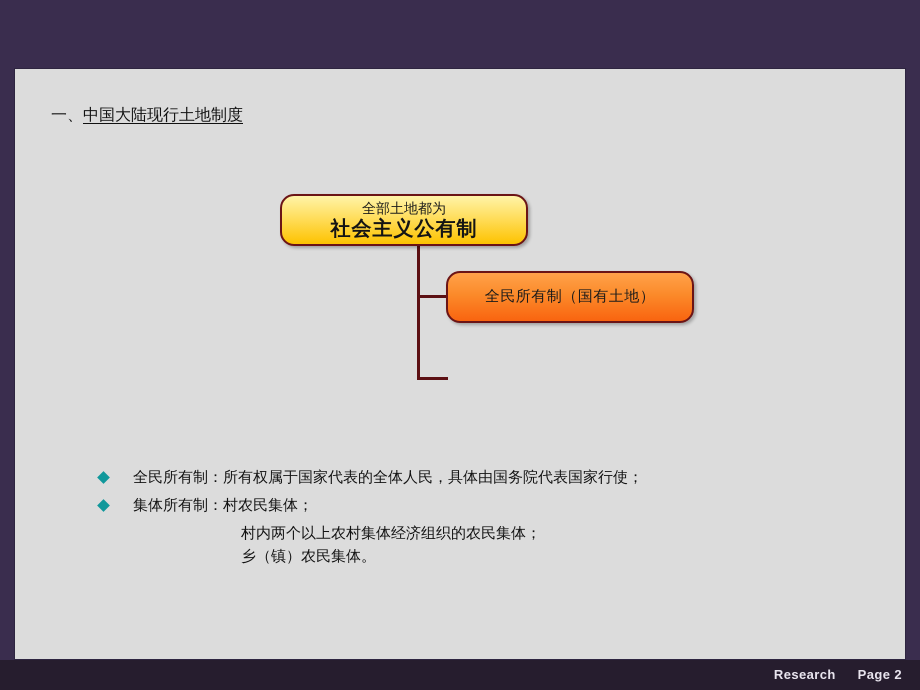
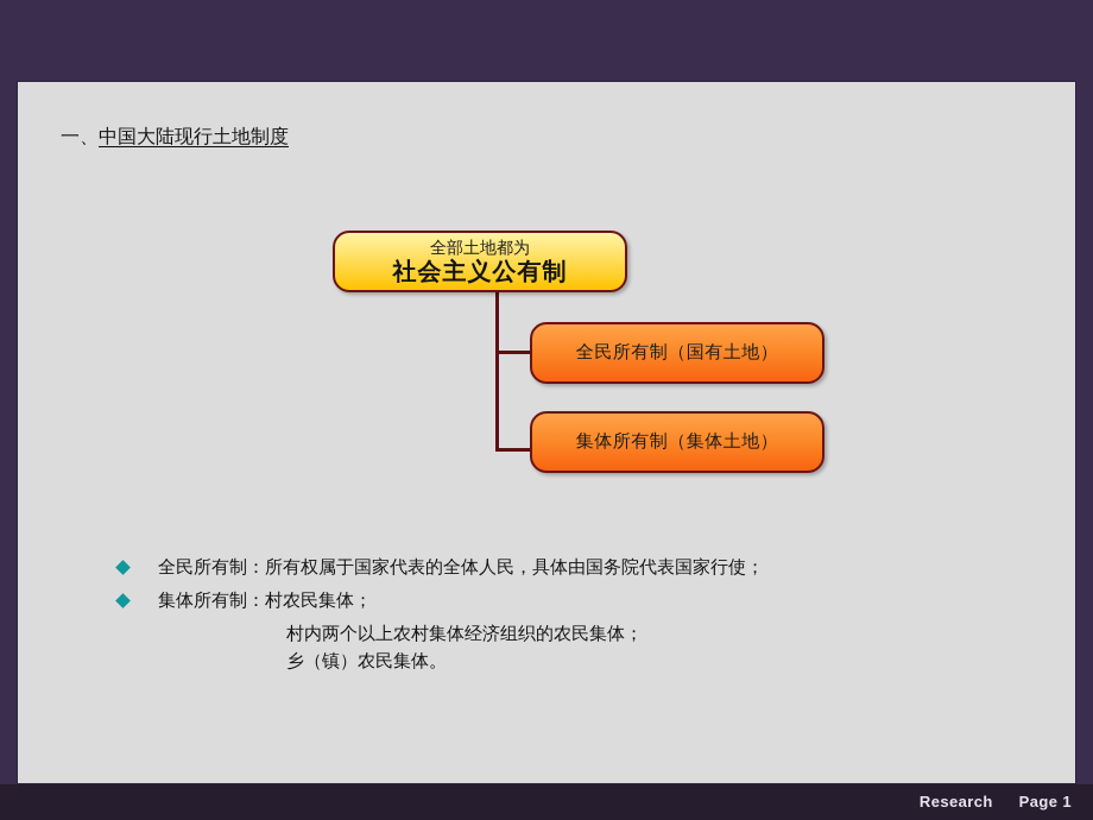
  一、中国大陆现行土地制度
  全部土地都为
  社会主义公有制
  全民所有制（国有土地）
+ 集体所有制（集体土地）
  全民所有制：所有权属于国家代表的全体人民，具体由国务院代表国家行使；
  集体所有制：村农民集体；
  村内两个以上农村集体经济组织的农民集体；
  乡（镇）农民集体。
  Research
- Page 2
+ Page 1
